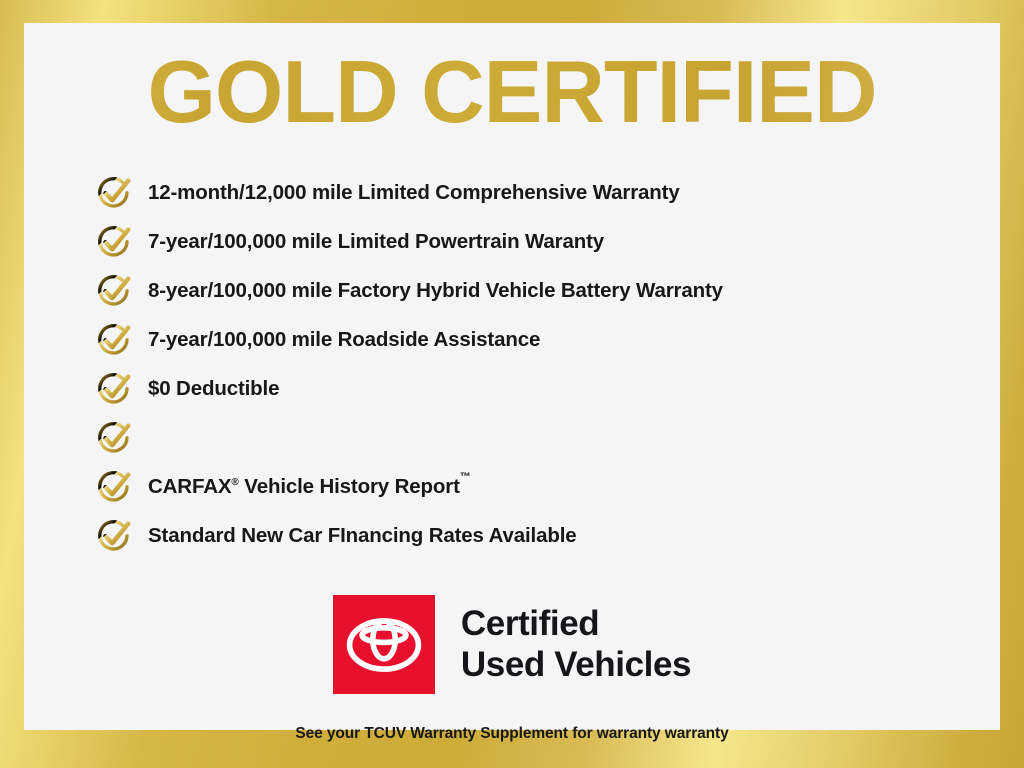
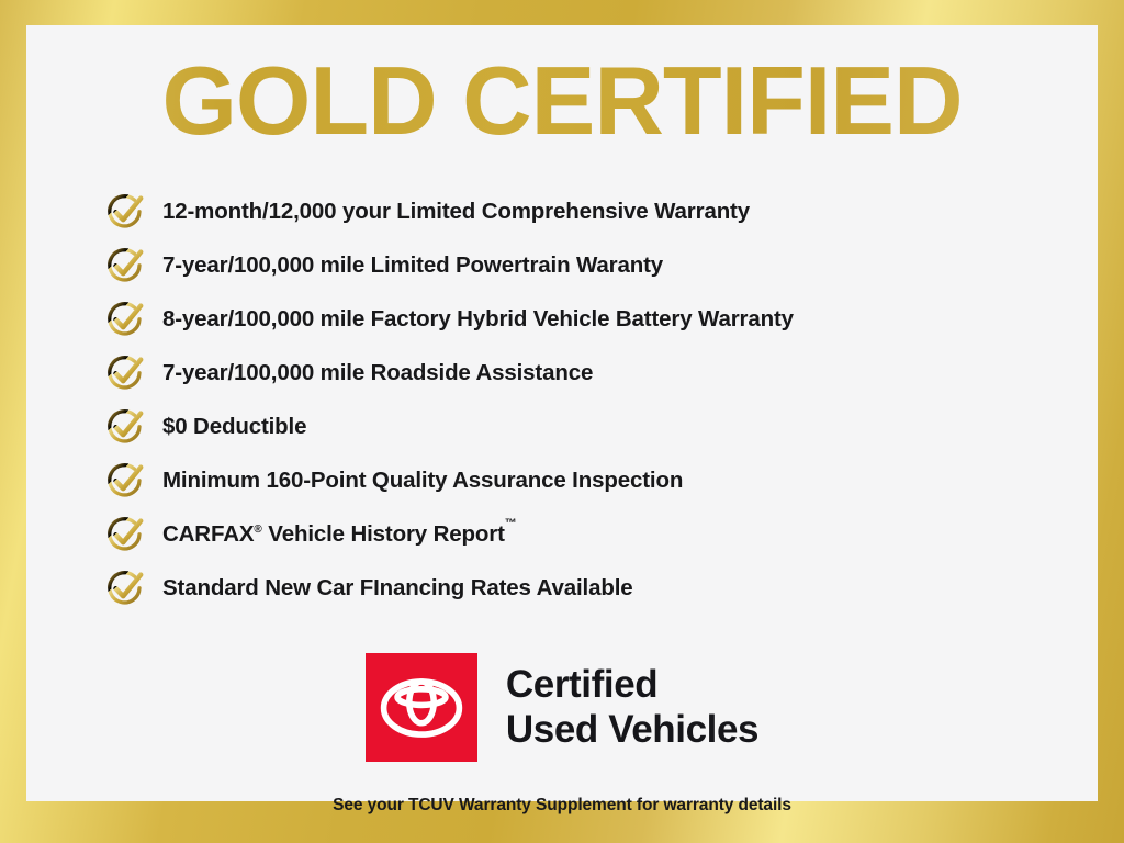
  GOLD CERTIFIED
- 12-month/12,000 mile Limited Comprehensive Warranty
+ 12-month/12,000 your Limited Comprehensive Warranty
  7-year/100,000 mile Limited Powertrain Waranty
  8-year/100,000 mile Factory Hybrid Vehicle Battery Warranty
  7-year/100,000 mile Roadside Assistance
  $0 Deductible
+ Minimum 160-Point Quality Assurance Inspection
  CARFAX® Vehicle History Report™
  Standard New Car FInancing Rates Available
  Certified
  Used Vehicles
- See your TCUV Warranty Supplement for warranty warranty
+ See your TCUV Warranty Supplement for warranty details
